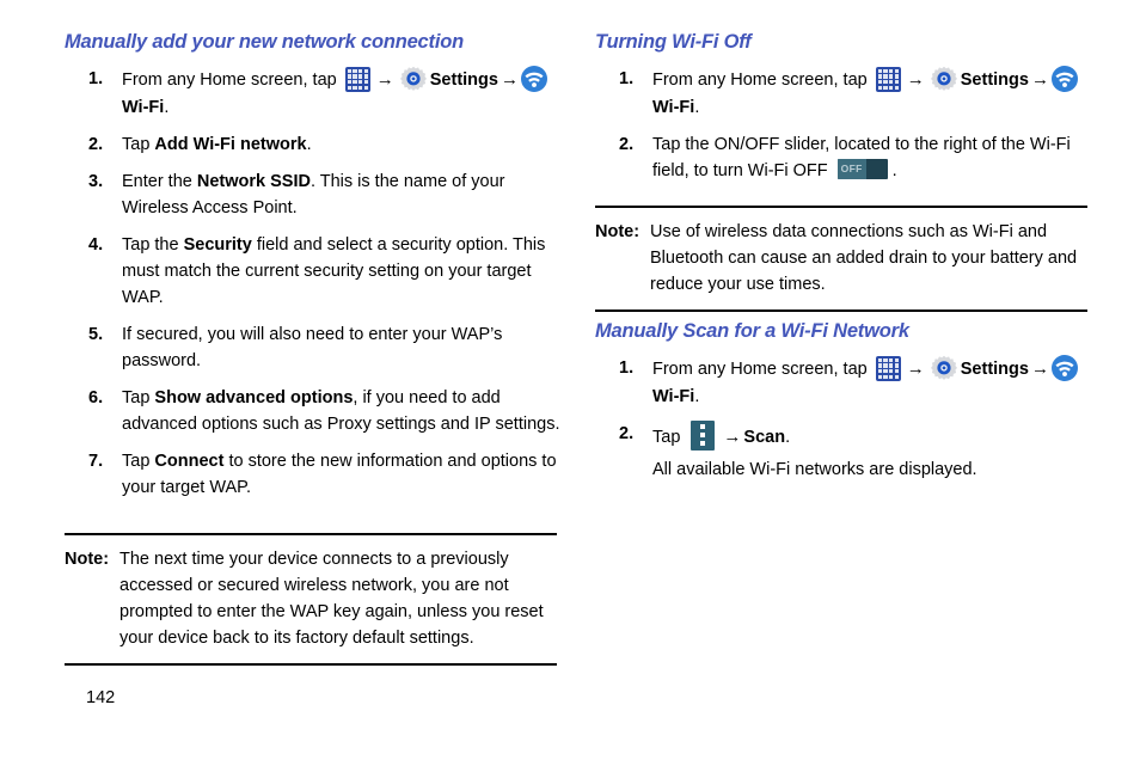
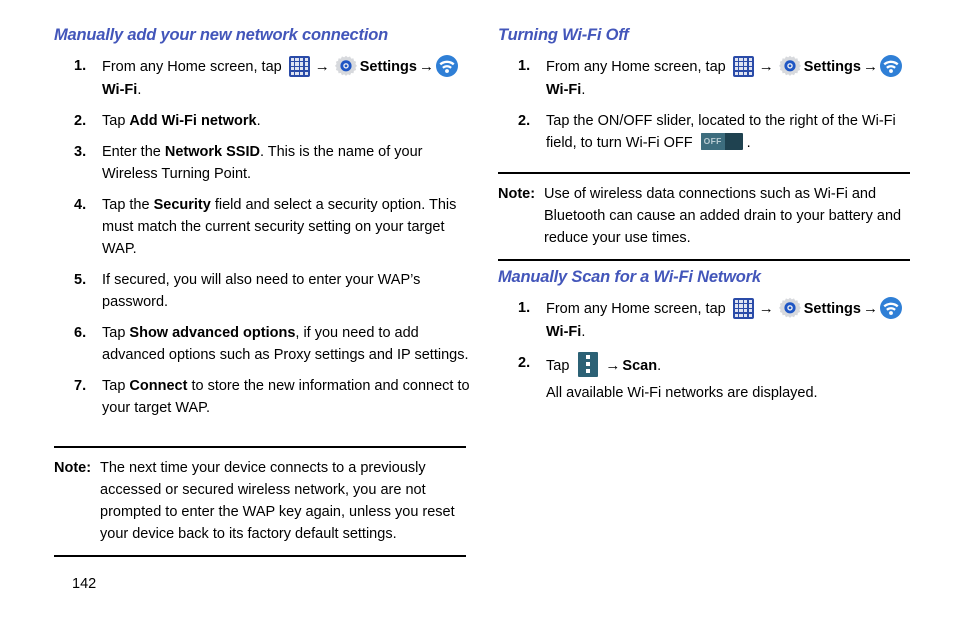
  Manually add your new network connection
  1.
  From any Home screen, tap → Settings →Wi-Fi.
  2.
  Tap Add Wi-Fi network.
  3.
- Enter the Network SSID. This is the name of your Wireless Access Point.
+ Enter the Network SSID. This is the name of your Wireless Turning Point.
  4.
  Tap the Security field and select a security option. This must match the current security setting on your target WAP.
  5.
  If secured, you will also need to enter your WAP’s password.
  6.
  Tap Show advanced options, if you need to add advanced options such as Proxy settings and IP settings.
  7.
- Tap Connect to store the new information and options to your target WAP.
+ Tap Connect to store the new information and connect to your target WAP.
  Note:
  The next time your device connects to a previously accessed or secured wireless network, you are not prompted to enter the WAP key again, unless you reset your device back to its factory default settings.
  Turning Wi-Fi Off
  1.
  From any Home screen, tap → Settings →Wi-Fi.
  2.
  Tap the ON/OFF slider, located to the right of the Wi-Fi field, to turn Wi-Fi OFF
  OFF
  .
  Note:
  Use of wireless data connections such as Wi-Fi and Bluetooth can cause an added drain to your battery and reduce your use times.
  Manually Scan for a Wi-Fi Network
  1.
  From any Home screen, tap → Settings →Wi-Fi.
  2.
  Tap → Scan.
  All available Wi-Fi networks are displayed.
  142
